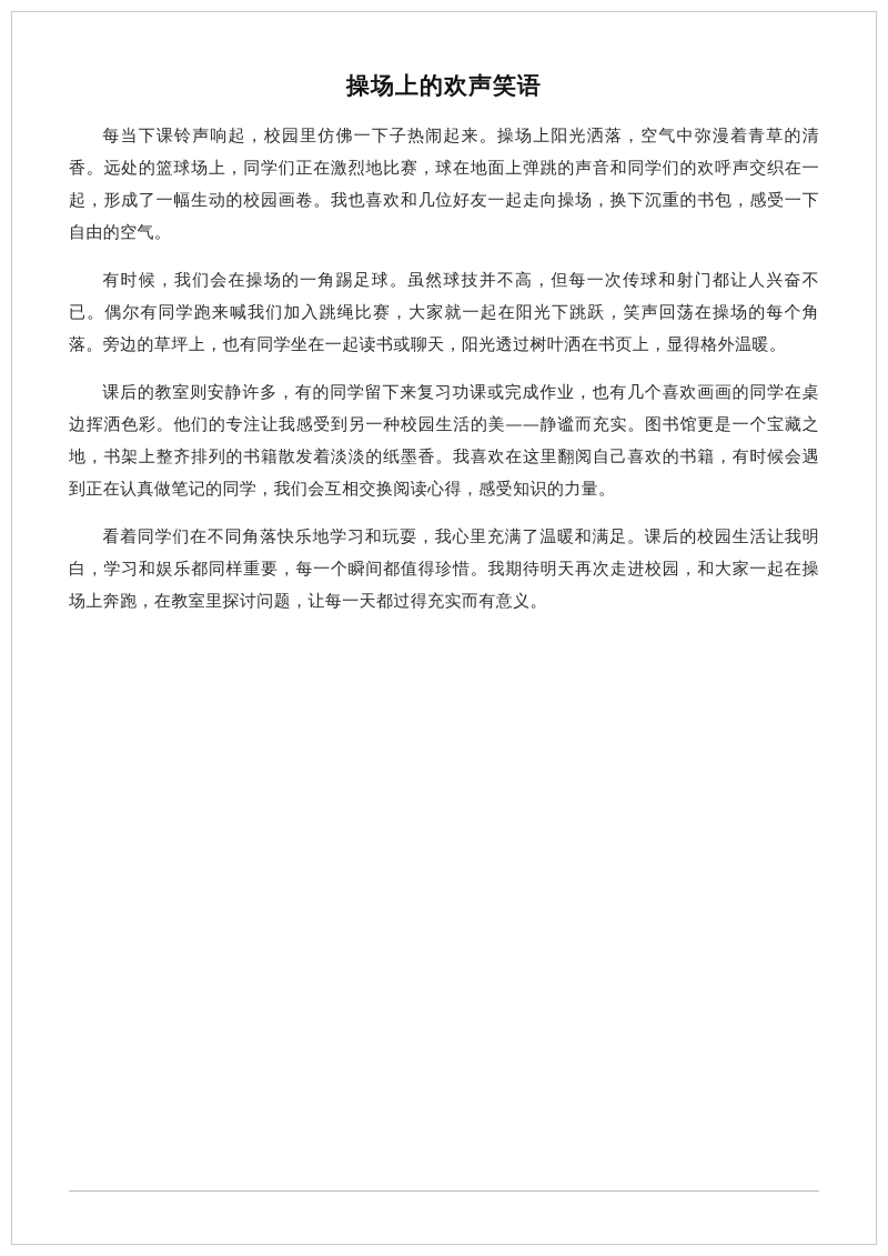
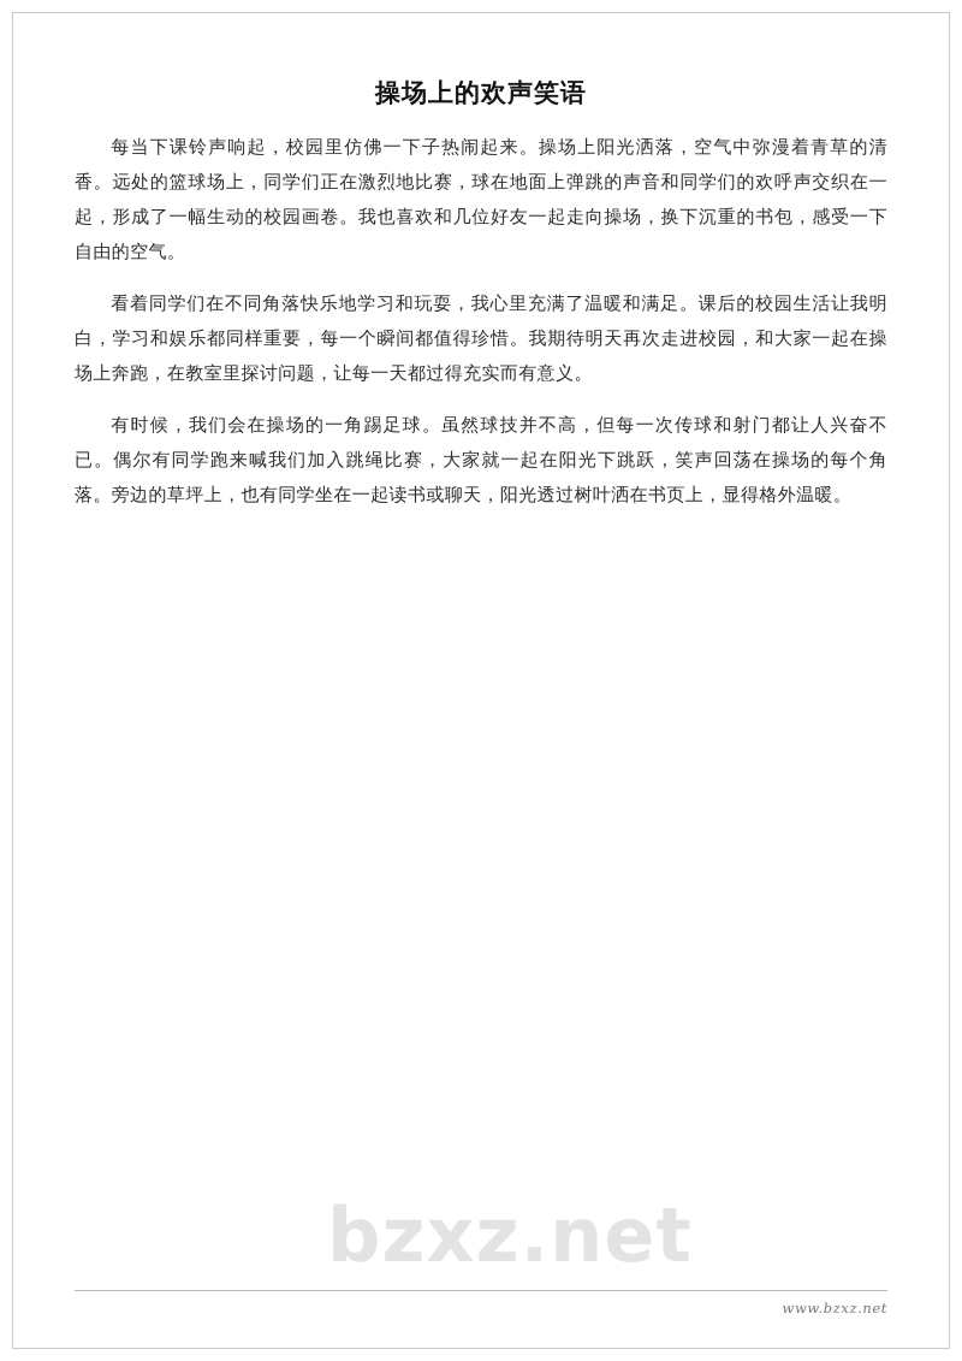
  操场上的欢声笑语
  每当下课铃声响起，校园里仿佛一下子热闹起来。操场上阳光洒落，空气中弥漫着青草的清香。远处的篮球场上，同学们正在激烈地比赛，球在地面上弹跳的声音和同学们的欢呼声交织在一起，形成了一幅生动的校园画卷。我也喜欢和几位好友一起走向操场，换下沉重的书包，感受一下自由的空气。
- 有时候，我们会在操场的一角踢足球。虽然球技并不高，但每一次传球和射门都让人兴奋不已。偶尔有同学跑来喊我们加入跳绳比赛，大家就一起在阳光下跳跃，笑声回荡在操场的每个角落。旁边的草坪上，也有同学坐在一起读书或聊天，阳光透过树叶洒在书页上，显得格外温暖。
+ 看着同学们在不同角落快乐地学习和玩耍，我心里充满了温暖和满足。课后的校园生活让我明白，学习和娱乐都同样重要，每一个瞬间都值得珍惜。我期待明天再次走进校园，和大家一起在操场上奔跑，在教室里探讨问题，让每一天都过得充实而有意义。
- 课后的教室则安静许多，有的同学留下来复习功课或完成作业，也有几个喜欢画画的同学在桌边挥洒色彩。他们的专注让我感受到另一种校园生活的美——静谧而充实。图书馆更是一个宝藏之地，书架上整齐排列的书籍散发着淡淡的纸墨香。我喜欢在这里翻阅自己喜欢的书籍，有时候会遇到正在认真做笔记的同学，我们会互相交换阅读心得，感受知识的力量。
- 看着同学们在不同角落快乐地学习和玩耍，我心里充满了温暖和满足。课后的校园生活让我明白，学习和娱乐都同样重要，每一个瞬间都值得珍惜。我期待明天再次走进校园，和大家一起在操场上奔跑，在教室里探讨问题，让每一天都过得充实而有意义。
+ 有时候，我们会在操场的一角踢足球。虽然球技并不高，但每一次传球和射门都让人兴奋不已。偶尔有同学跑来喊我们加入跳绳比赛，大家就一起在阳光下跳跃，笑声回荡在操场的每个角落。旁边的草坪上，也有同学坐在一起读书或聊天，阳光透过树叶洒在书页上，显得格外温暖。
+ bzxz.net
+ www.bzxz.net
